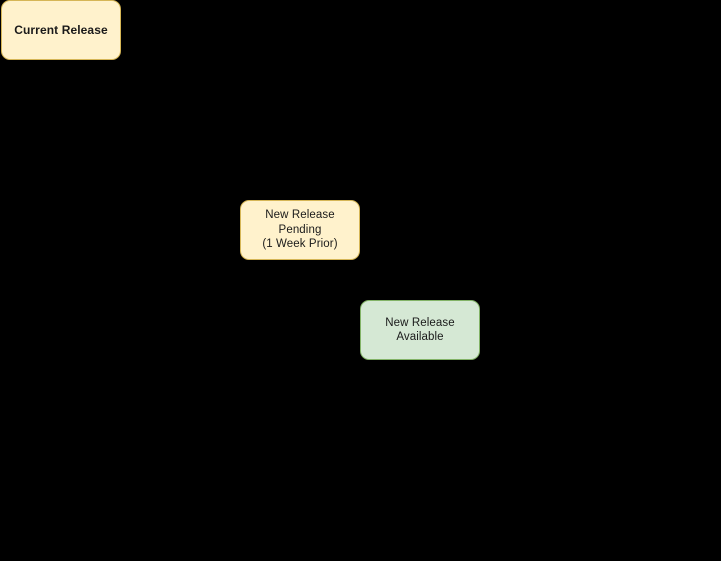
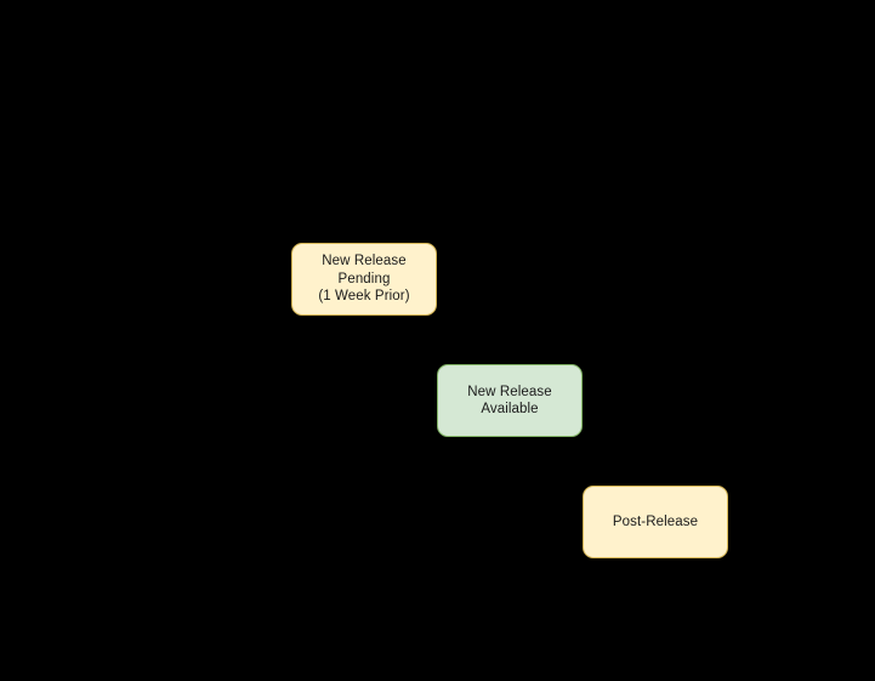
- Current Release
  New Release
  Pending
  (1 Week Prior)
  New Release
  Available
+ Post-Release
